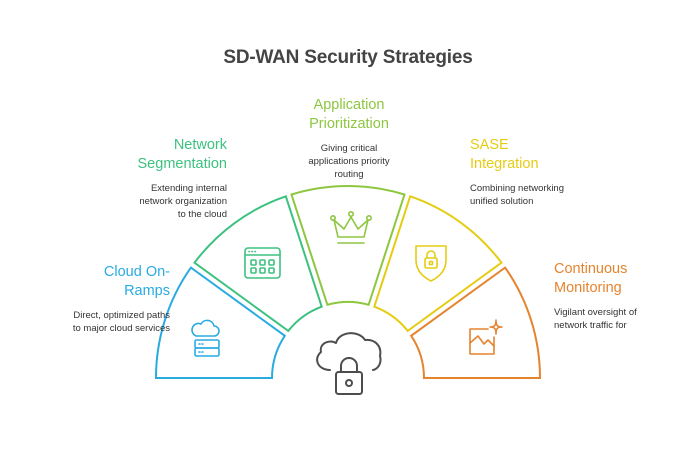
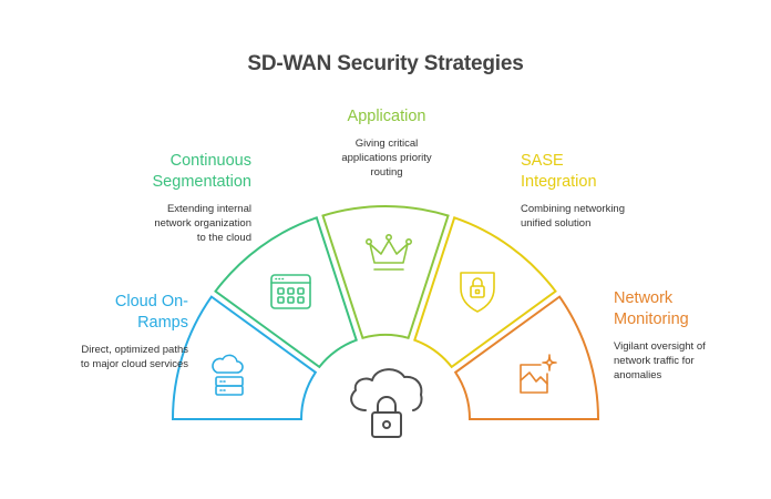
  SD-WAN Security Strategies
  Cloud On-
  Ramps
  Direct, optimized paths
  to major cloud services
- Network
+ Continuous
  Segmentation
  Extending internal
  network organization
  to the cloud
  Application
- Prioritization
  Giving critical
  applications priority
  routing
  SASE
  Integration
  Combining networking
  unified solution
- Continuous
+ Network
  Monitoring
  Vigilant oversight of
  network traffic for
+ anomalies
